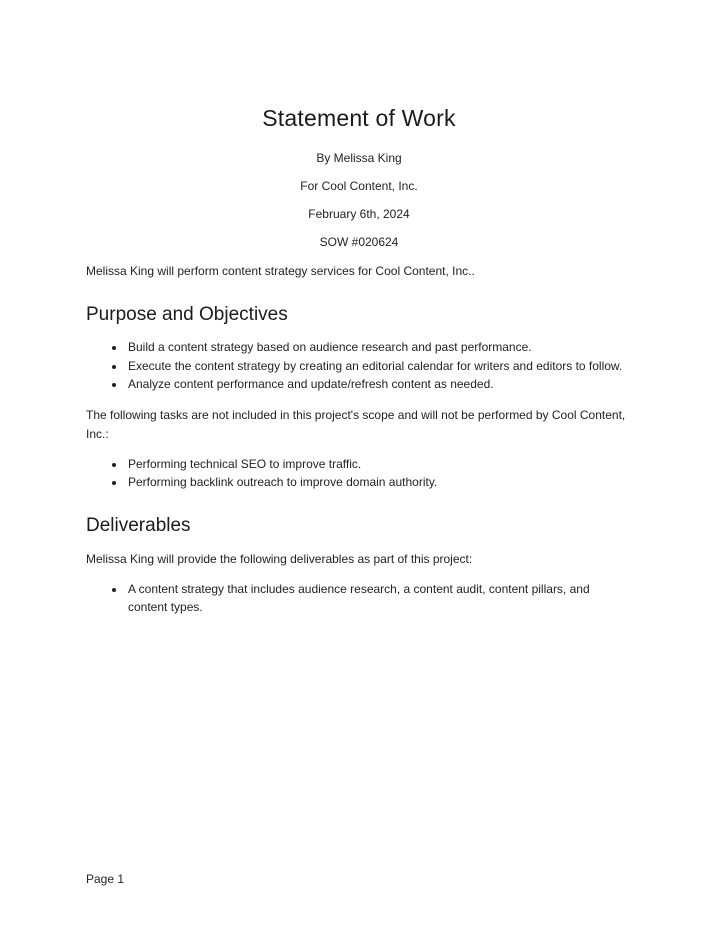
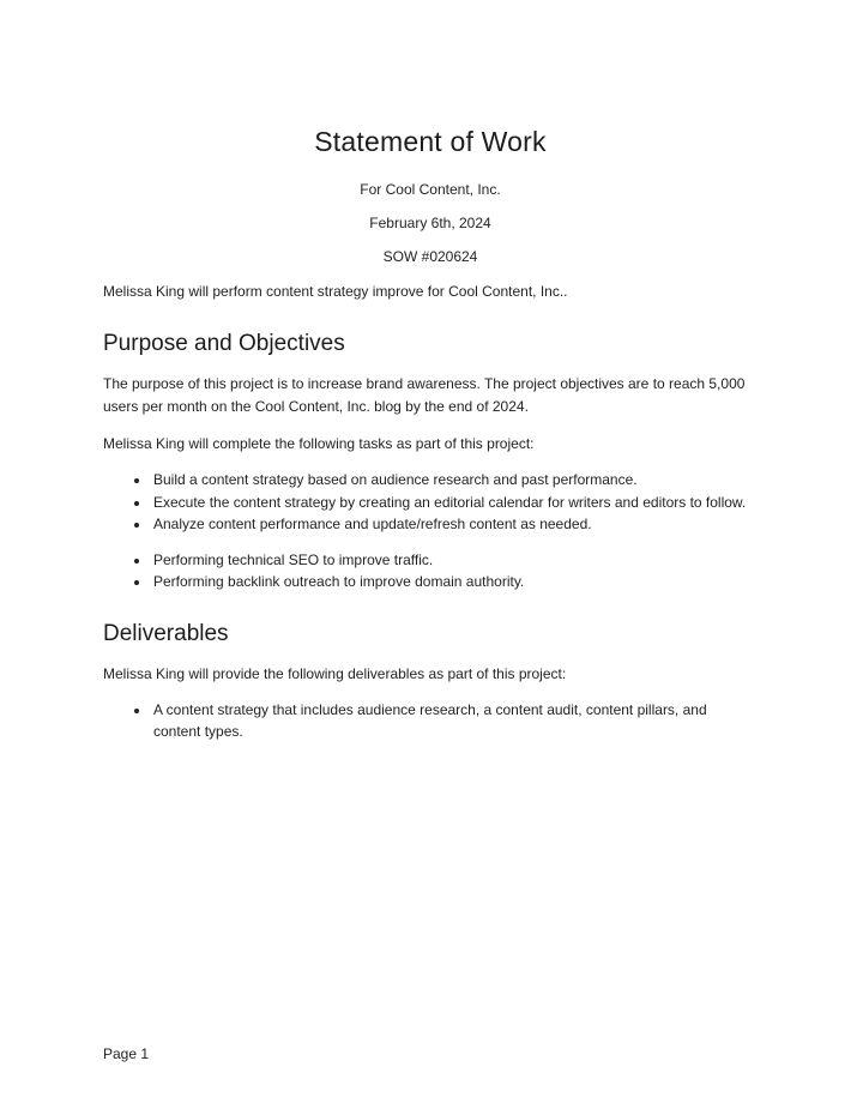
  Statement of Work
- By Melissa King
  For Cool Content, Inc.
  February 6th, 2024
  SOW #020624
- Melissa King will perform content strategy services for Cool Content, Inc..
+ Melissa King will perform content strategy improve for Cool Content, Inc..
  Purpose and Objectives
+ The purpose of this project is to increase brand awareness. The project objectives are to reach 5,000 users per month on the Cool Content, Inc. blog by the end of 2024.
+ Melissa King will complete the following tasks as part of this project:
  Build a content strategy based on audience research and past performance.
  Execute the content strategy by creating an editorial calendar for writers and editors to follow.
  Analyze content performance and update/refresh content as needed.
- The following tasks are not included in this project's scope and will not be performed by Cool Content, Inc.:
  Performing technical SEO to improve traffic.
  Performing backlink outreach to improve domain authority.
  Deliverables
  Melissa King will provide the following deliverables as part of this project:
  A content strategy that includes audience research, a content audit, content pillars, and content types.
  Page 1
